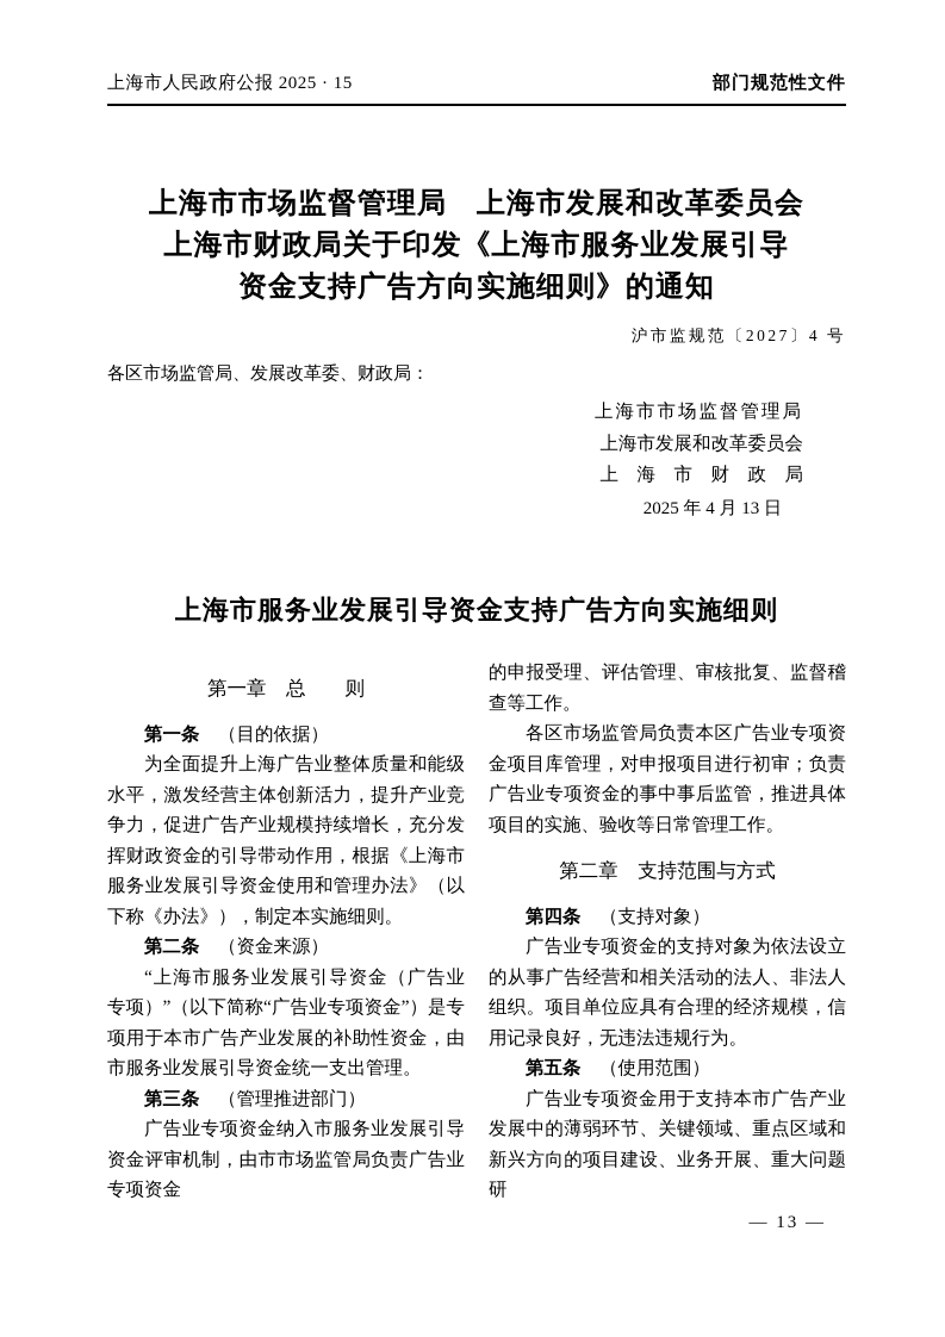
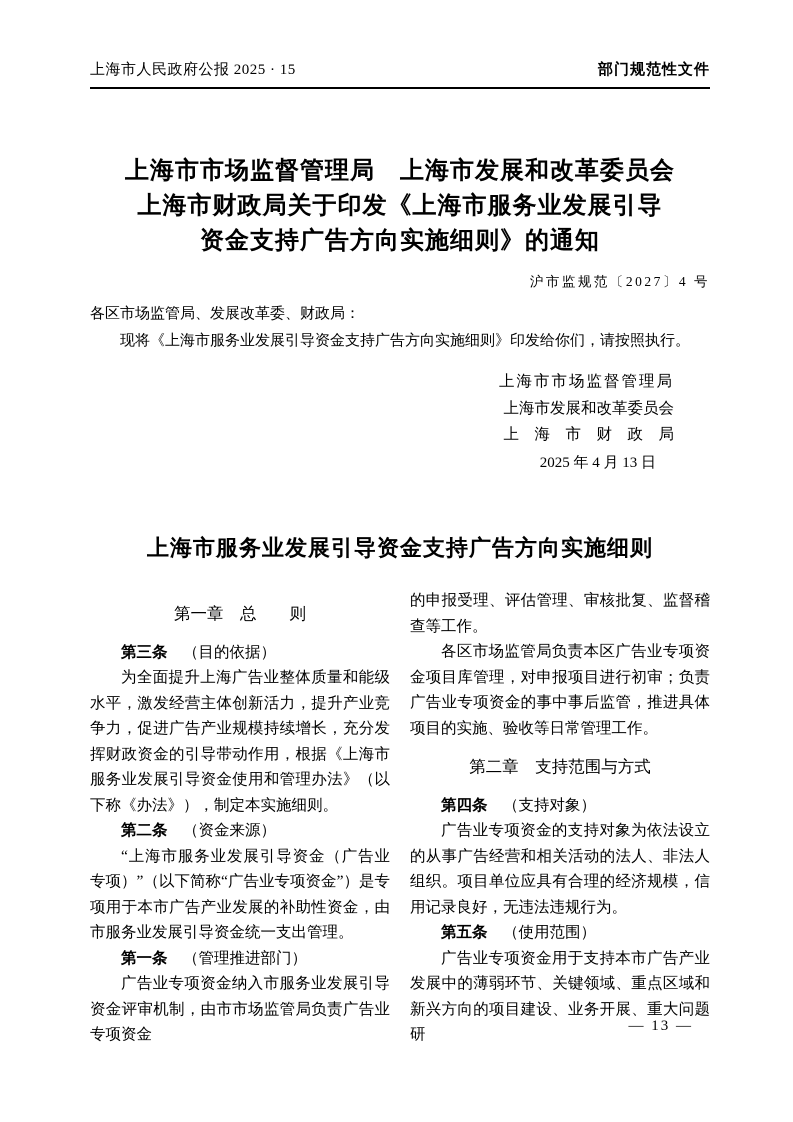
  上海市人民政府公报 2025 · 15
  部门规范性文件
  上海市市场监督管理局 上海市发展和改革委员会
  上海市财政局关于印发《上海市服务业发展引导
  资金支持广告方向实施细则》的通知
  沪市监规范〔2027〕4 号
  各区市场监管局、发展改革委、财政局：
+ 现将《上海市服务业发展引导资金支持广告方向实施细则》印发给你们，请按照执行。
  上海市市场监督管理局
  上海市发展和改革委员会
  上 海 市 财 政 局
  2025 年 4 月 13 日
  上海市服务业发展引导资金支持广告方向实施细则
  第一章 总 则
- 第一条 （目的依据）
+ 第三条 （目的依据）
  为全面提升上海广告业整体质量和能级水平，激发经营主体创新活力，提升产业竞争力，促进广告产业规模持续增长，充分发挥财政资金的引导带动作用，根据《上海市服务业发展引导资金使用和管理办法》（以下称《办法》），制定本实施细则。
  第二条 （资金来源）
  “上海市服务业发展引导资金（广告业专项）”（以下简称“广告业专项资金”）是专项用于本市广告产业发展的补助性资金，由市服务业发展引导资金统一支出管理。
- 第三条 （管理推进部门）
+ 第一条 （管理推进部门）
  广告业专项资金纳入市服务业发展引导资金评审机制，由市市场监管局负责广告业专项资金
  的申报受理、评估管理、审核批复、监督稽查等工作。
  各区市场监管局负责本区广告业专项资金项目库管理，对申报项目进行初审；负责广告业专项资金的事中事后监管，推进具体项目的实施、验收等日常管理工作。
  第二章 支持范围与方式
  第四条 （支持对象）
  广告业专项资金的支持对象为依法设立的从事广告经营和相关活动的法人、非法人组织。项目单位应具有合理的经济规模，信用记录良好，无违法违规行为。
  第五条 （使用范围）
  广告业专项资金用于支持本市广告产业发展中的薄弱环节、关键领域、重点区域和新兴方向的项目建设、业务开展、重大问题研
  — 13 —
